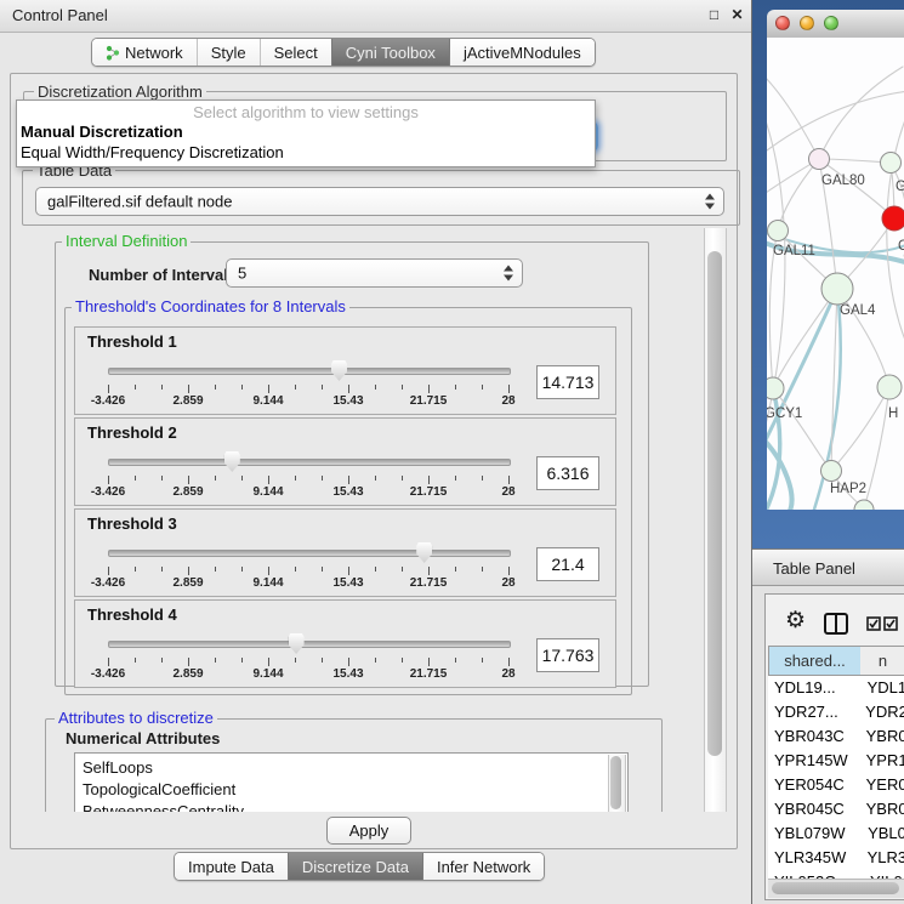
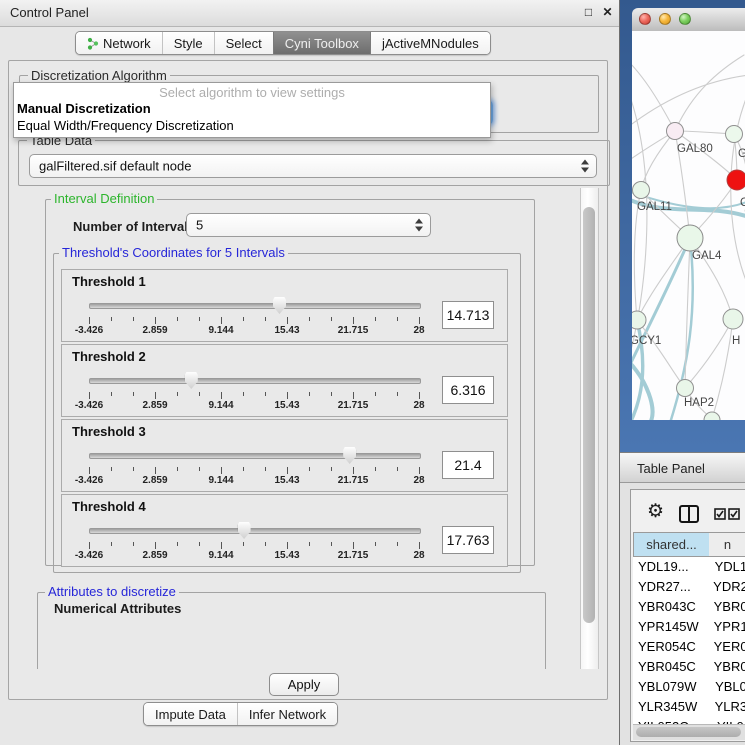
  Control Panel
  □
  ✕
  Network
  Style
  Select
  Cyni Toolbox
  jActiveMNodules
  Discretization Algorithm
  Table Data
  galFiltered.sif default node
  Interval Definition
  Number of Interva
  5
- Threshold's Coordinates for 8 Intervals
+ Threshold's Coordinates for 5 Intervals
  Threshold 1
  -3.426
  2.859
  9.144
  15.43
  21.715
  28
  14.713
  Threshold 2
  -3.426
  2.859
  9.144
  15.43
  21.715
  28
  6.316
  Threshold 3
  -3.426
  2.859
  9.144
  15.43
  21.715
  28
  21.4
  Threshold 4
  -3.426
  2.859
  9.144
  15.43
  21.715
  28
  17.763
  Attributes to discretize
  Numerical Attributes
- SelfLoops
- TopologicalCoefficient
- BetweennessCentrality
  Select algorithm to view settings
  Manual Discretization
  Equal Width/Frequency Discretization
  Apply
  Impute Data
- Discretize Data
  Infer Network
  GAL80
  C
  GAL11
  GAL4
  GCY1
  H
  HAP2
  Table Panel
  ⚙
  shared...
  n
  YDL19...
  YDL1
  YDR27...
  YDR2
  YBR043C
  YBR0
  YPR145W
  YPR1
  YER054C
  YER0
  YBR045C
  YBR0
  YBL079W
  YBL0
  YLR345W
  YLR3
